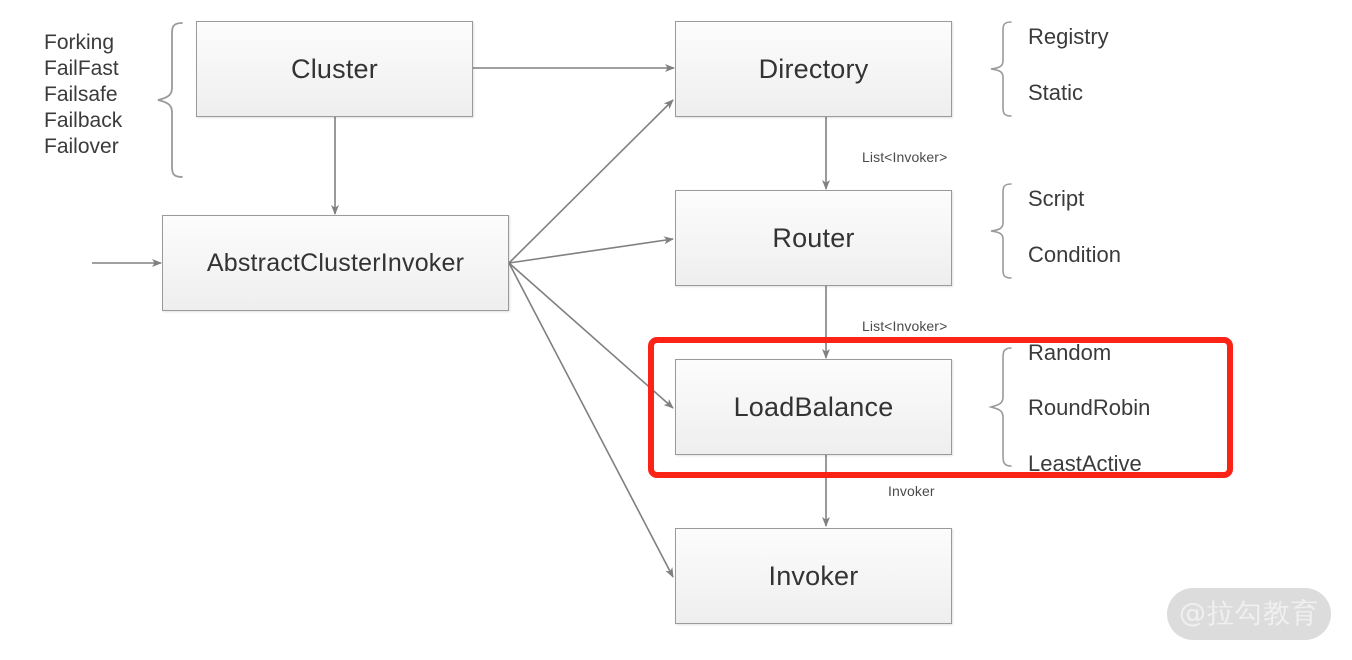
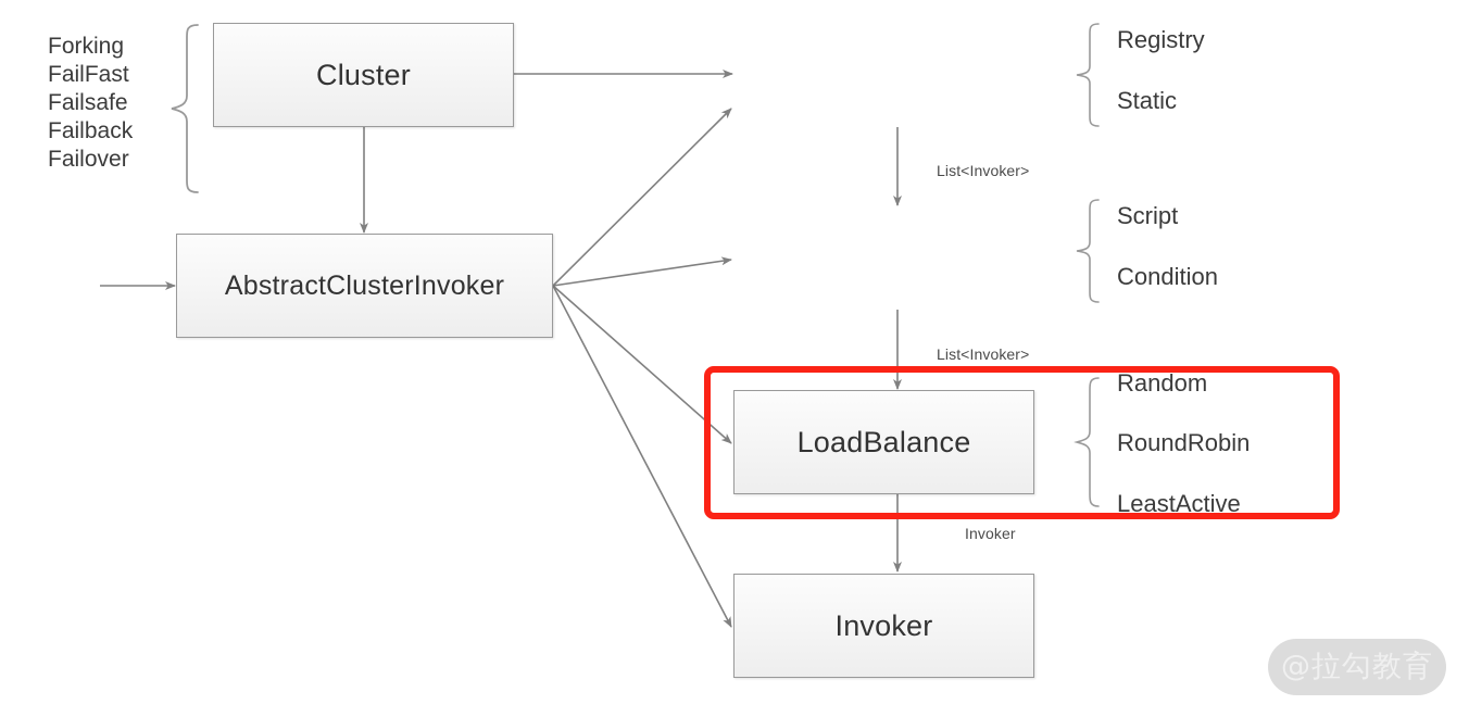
  Forking
  FailFast
  Failsafe
  Failback
  Failover
  Cluster
  AbstractClusterInvoker
- Directory
- Router
  LoadBalance
  Invoker
  List<Invoker>
  List<Invoker>
  Invoker
  Registry
  Static
  Script
  Condition
  Random
  RoundRobin
  LeastActive
